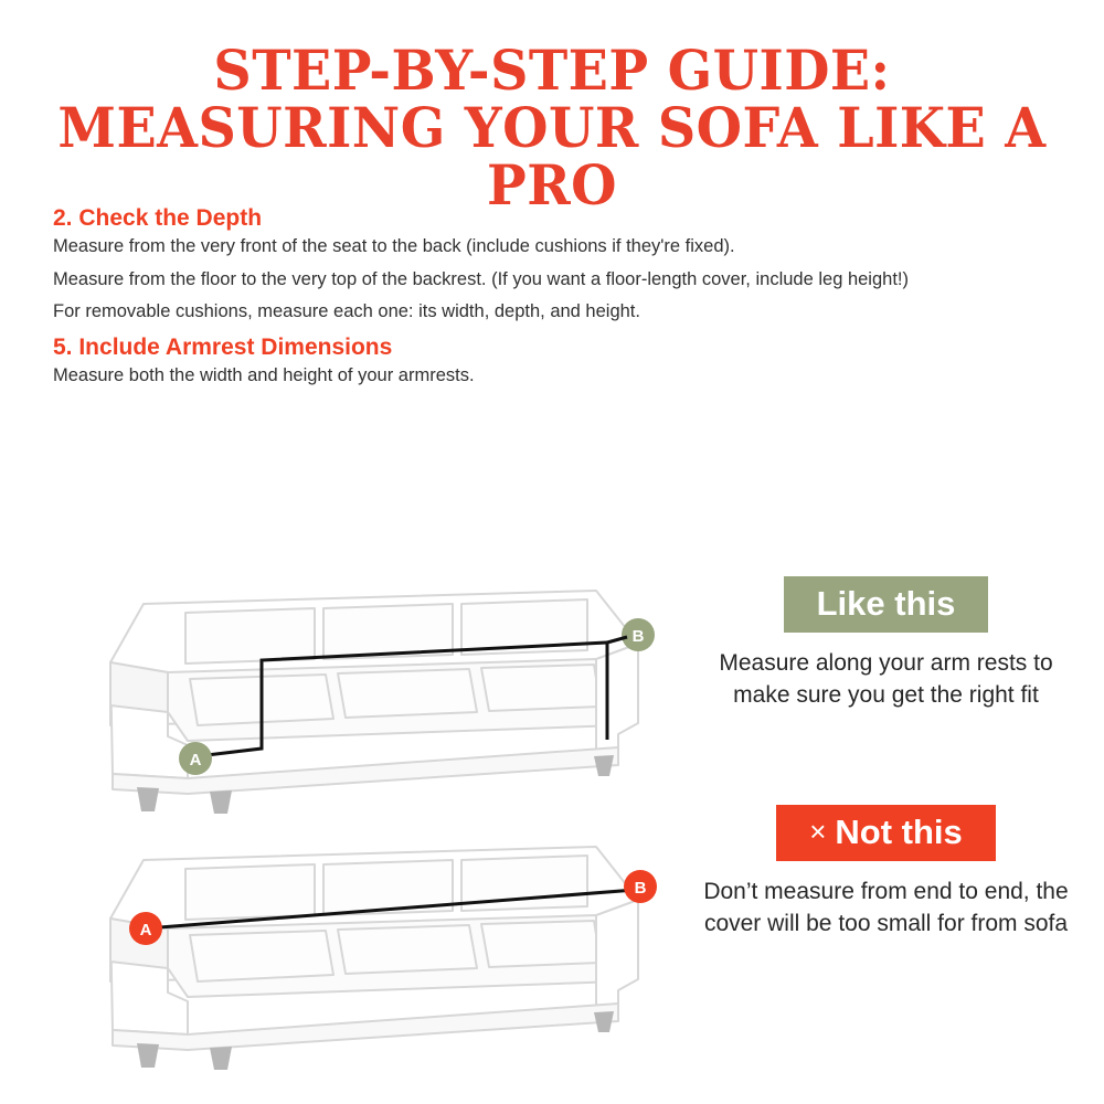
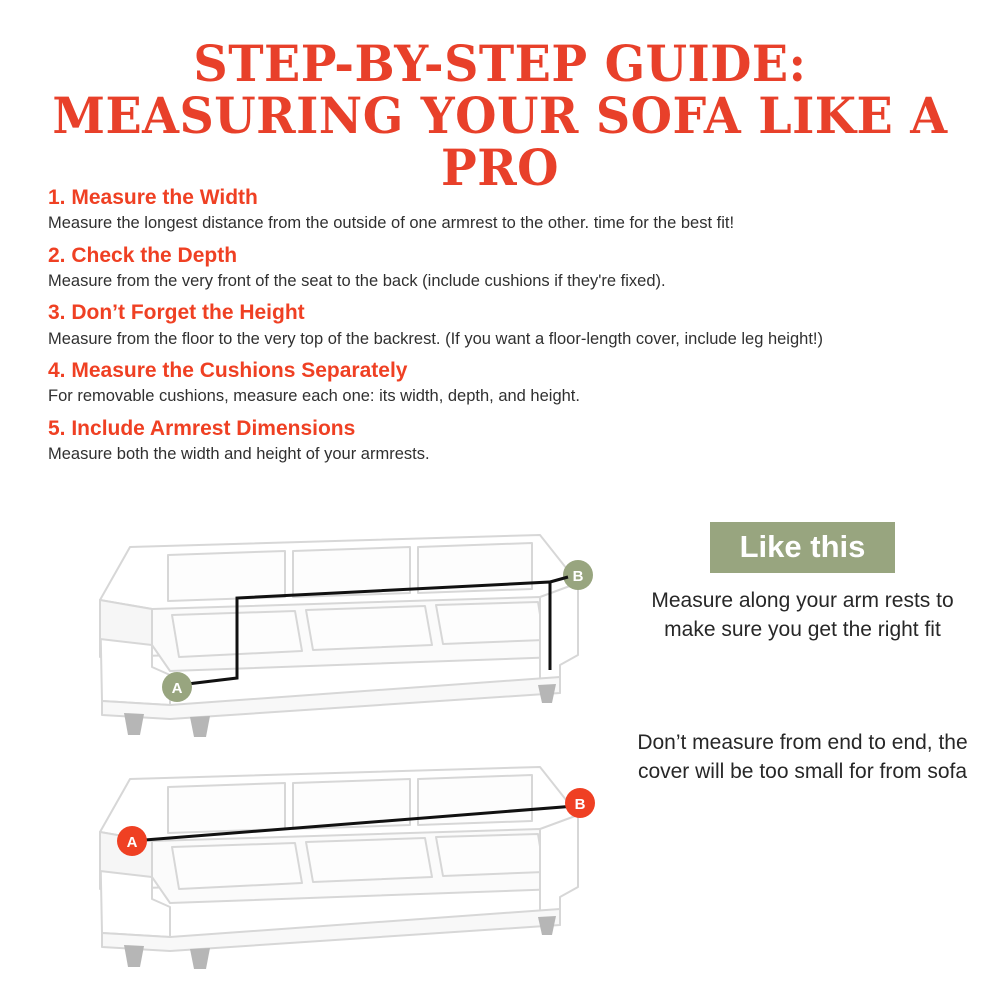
  STEP-BY-STEP GUIDE:
  MEASURING YOUR SOFA LIKE A PRO
+ 1. Measure the Width
+ Measure the longest distance from the outside of one armrest to the other. time for the best fit!
  2. Check the Depth
  Measure from the very front of the seat to the back (include cushions if they're fixed).
+ 3. Don’t Forget the Height
  Measure from the floor to the very top of the backrest. (If you want a floor-length cover, include leg height!)
+ 4. Measure the Cushions Separately
  For removable cushions, measure each one: its width, depth, and height.
  5. Include Armrest Dimensions
  Measure both the width and height of your armrests.
  A
  B
  A
  B
  Like this
  Measure along your arm rests to make sure you get the right fit
- × Not this
  Don’t measure from end to end, the cover will be too small for from sofa
